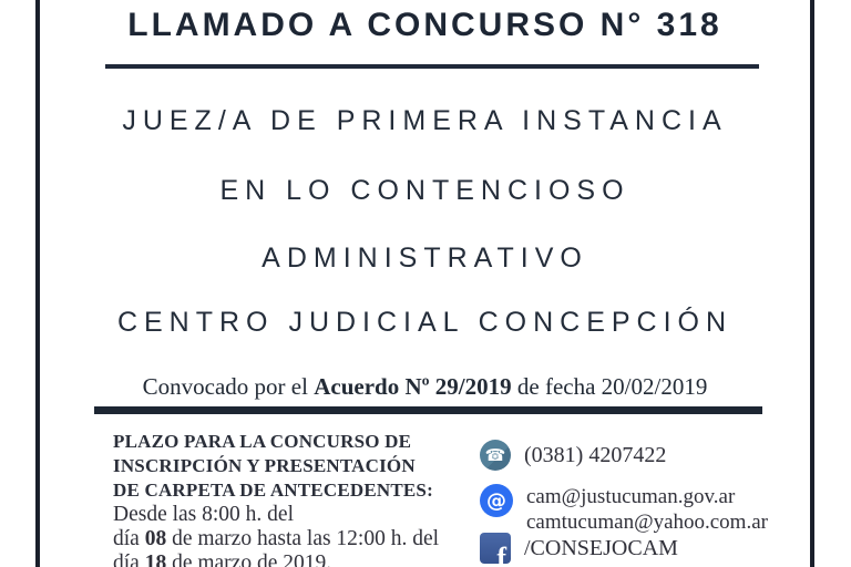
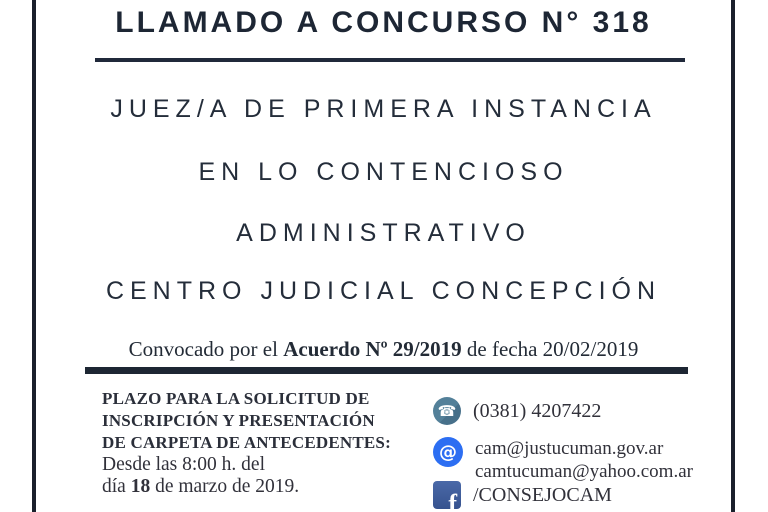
  LLAMADO A CONCURSO N° 318
  JUEZ/A DE PRIMERA INSTANCIA
  EN LO CONTENCIOSO
  ADMINISTRATIVO
  CENTRO JUDICIAL CONCEPCIÓN
  Convocado por el Acuerdo Nº 29/2019 de fecha 20/02/2019
- PLAZO PARA LA CONCURSO DE
+ PLAZO PARA LA SOLICITUD DE
  INSCRIPCIÓN Y PRESENTACIÓN
  DE CARPETA DE ANTECEDENTES:
  Desde las 8:00 h. del
- día 08 de marzo hasta las 12:00 h. del
  día 18 de marzo de 2019.
  ☎
  (0381) 4207422
  @
  cam@justucuman.gov.ar
  camtucuman@yahoo.com.ar
  f
  /CONSEJOCAM
